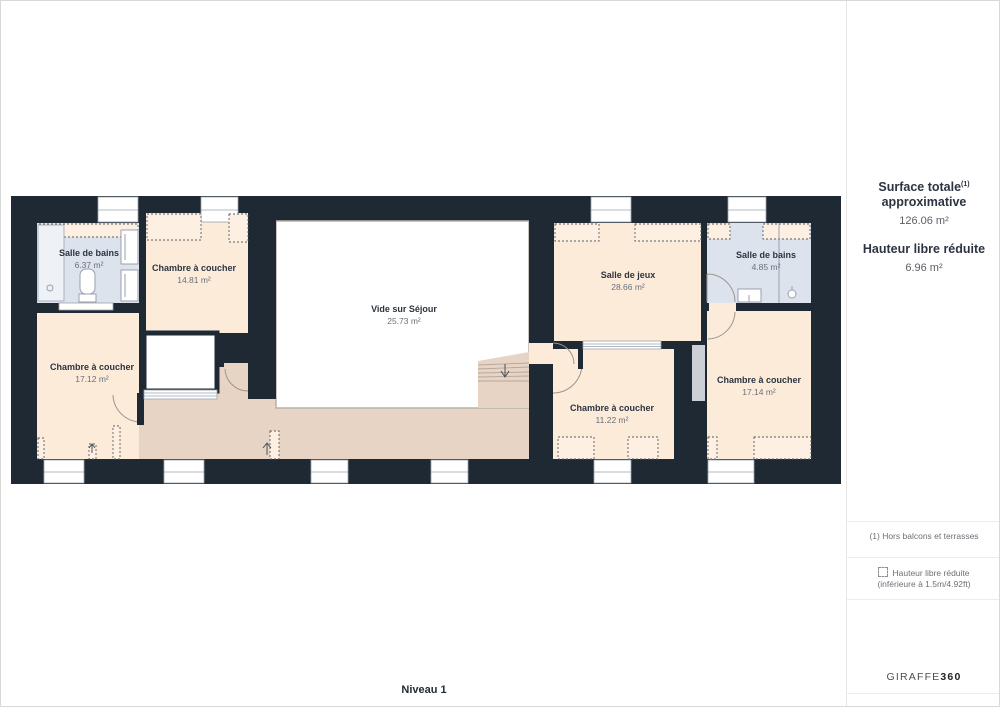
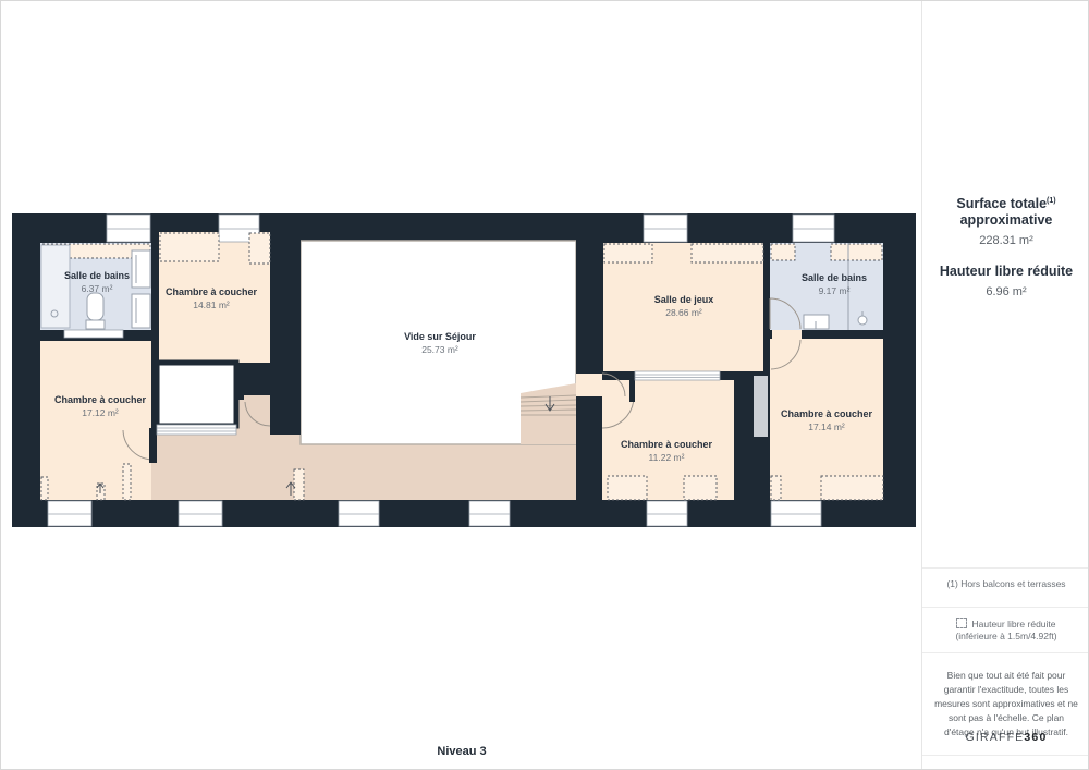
  Salle de bains
  6.37 m²
  Chambre à coucher
  14.81 m²
  Chambre à coucher
  17.12 m²
  Vide sur Séjour
  25.73 m²
  Salle de jeux
  28.66 m²
  Salle de bains
- 4.85 m²
+ 9.17 m²
  Chambre à coucher
  11.22 m²
  Chambre à coucher
  17.14 m²
- Niveau 1
+ Niveau 3
  Surface totale
  approximative
- 126.06 m²
+ 228.31 m²
  Hauteur libre réduite
  6.96 m²
  (1) Hors balcons et terrasses
  Hauteur libre réduite
  (inférieure à 1.5m/4.92ft)
+ Bien que tout ait été fait pour garantir l'exactitude, toutes les mesures sont approximatives et ne sont pas à l'échelle. Ce plan d'étage n'a qu'un but illustratif.
  GIRAFFE360
